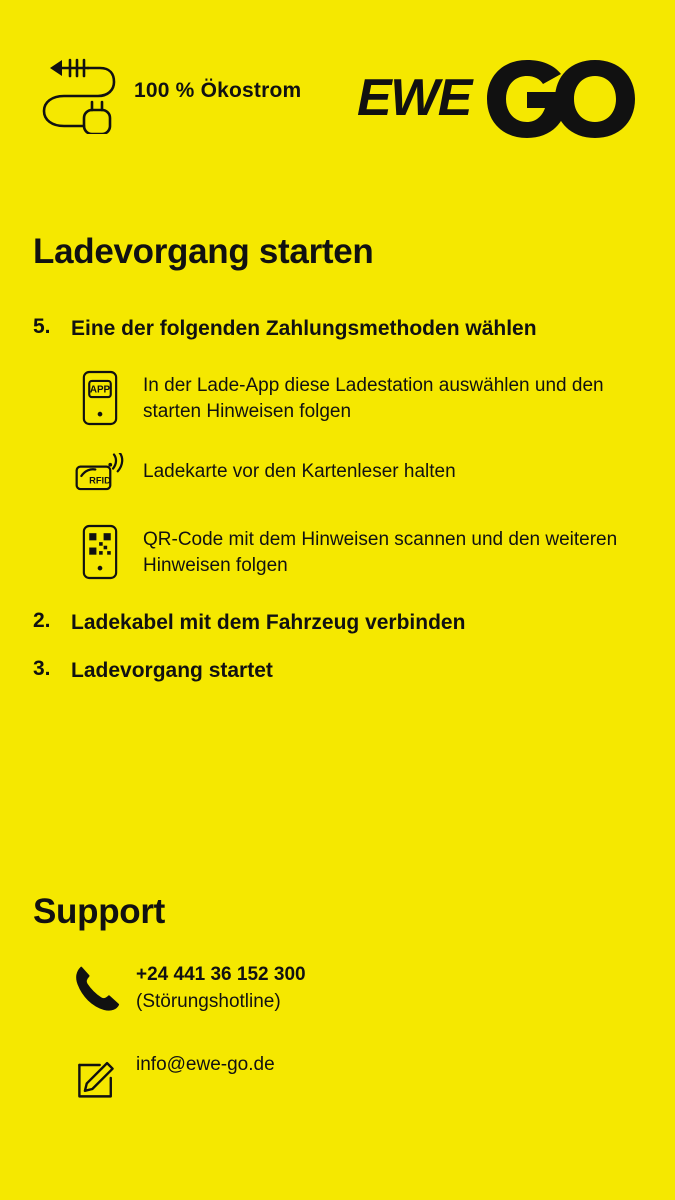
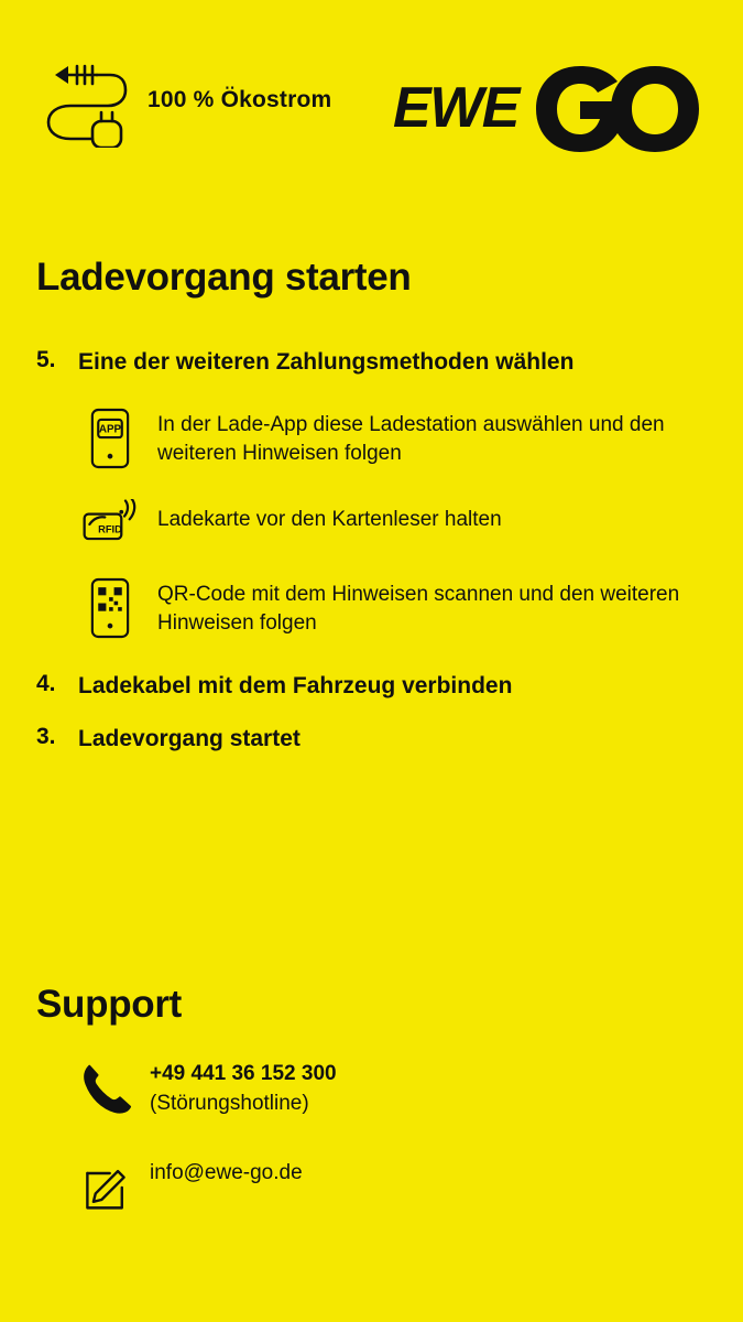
  100 % Ökostrom
  EWE
  Ladevorgang starten
  5.
- Eine der folgenden Zahlungsmethoden wählen
+ Eine der weiteren Zahlungsmethoden wählen
  APP
- In der Lade-App diese Ladestation auswählen und den starten Hinweisen folgen
+ In der Lade-App diese Ladestation auswählen und den weiteren Hinweisen folgen
  RFID
  Ladekarte vor den Kartenleser halten
  QR-Code mit dem Hinweisen scannen und den weiteren Hinweisen folgen
- 2.
+ 4.
  Ladekabel mit dem Fahrzeug verbinden
  3.
  Ladevorgang startet
  Support
- +24 441 36 152 300
+ +49 441 36 152 300
  (Störungshotline)
  info@ewe-go.de
